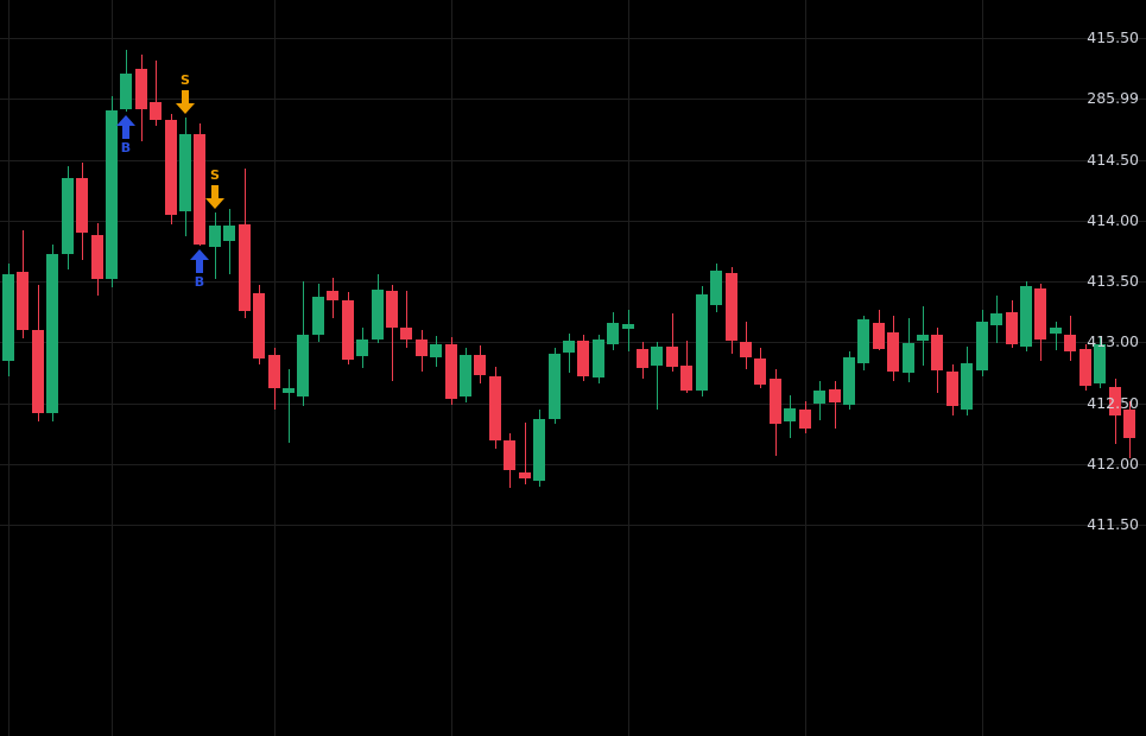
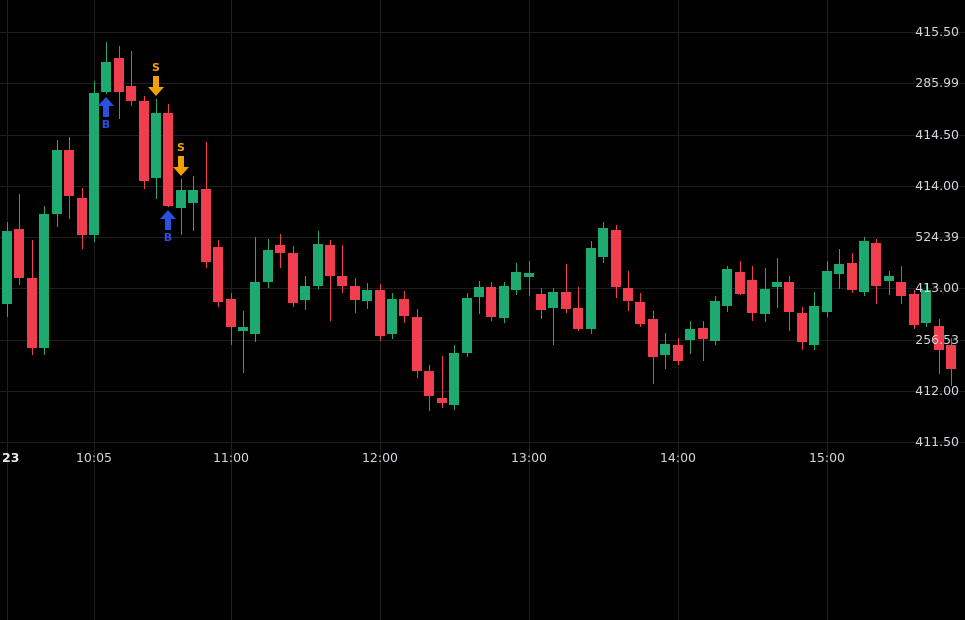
  B
  S
  B
  S
  415.50
  285.99
  414.50
  414.00
- 413.50
+ 524.39
  413.00
- 412.50
+ 256.53
  412.00
  411.50
+ 23
+ 10:05
+ 11:00
+ 12:00
+ 13:00
+ 14:00
+ 15:00
